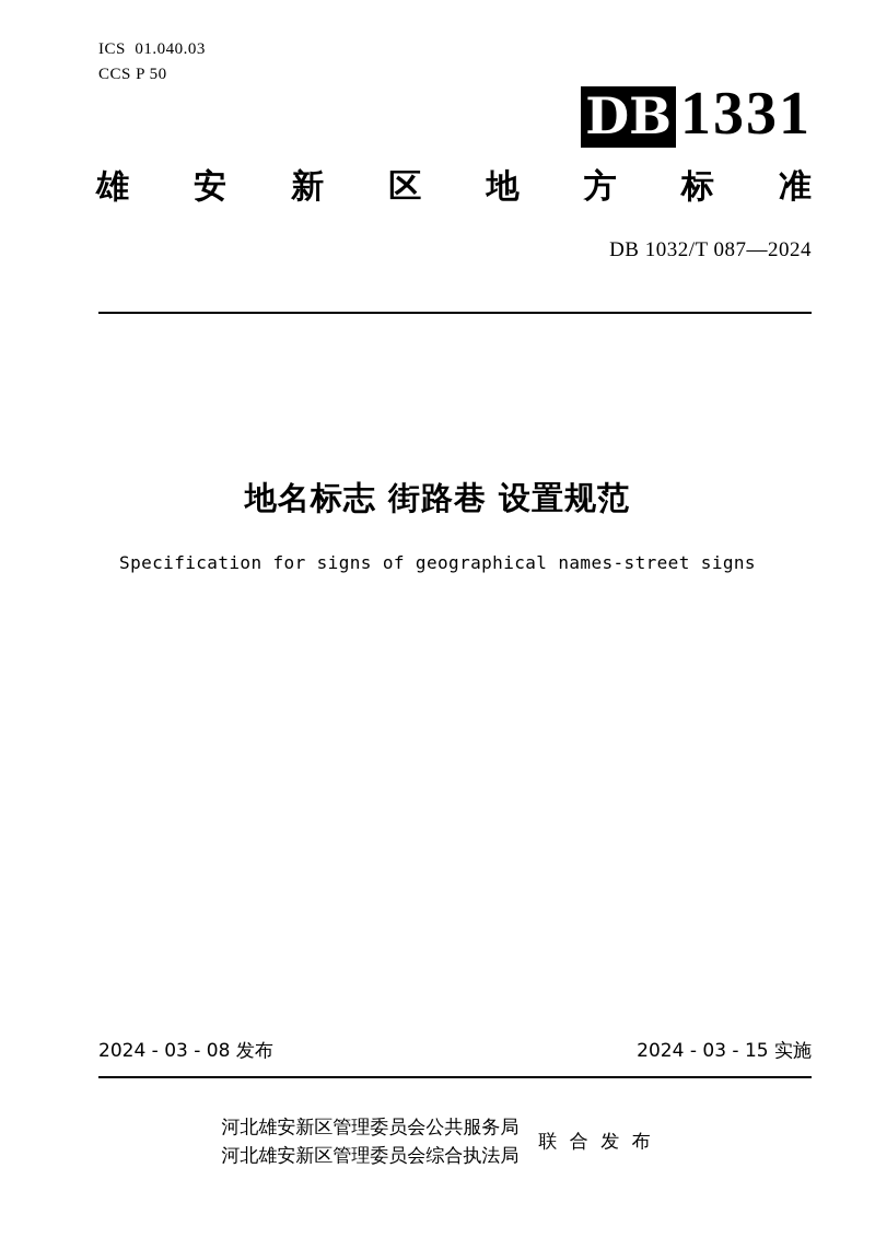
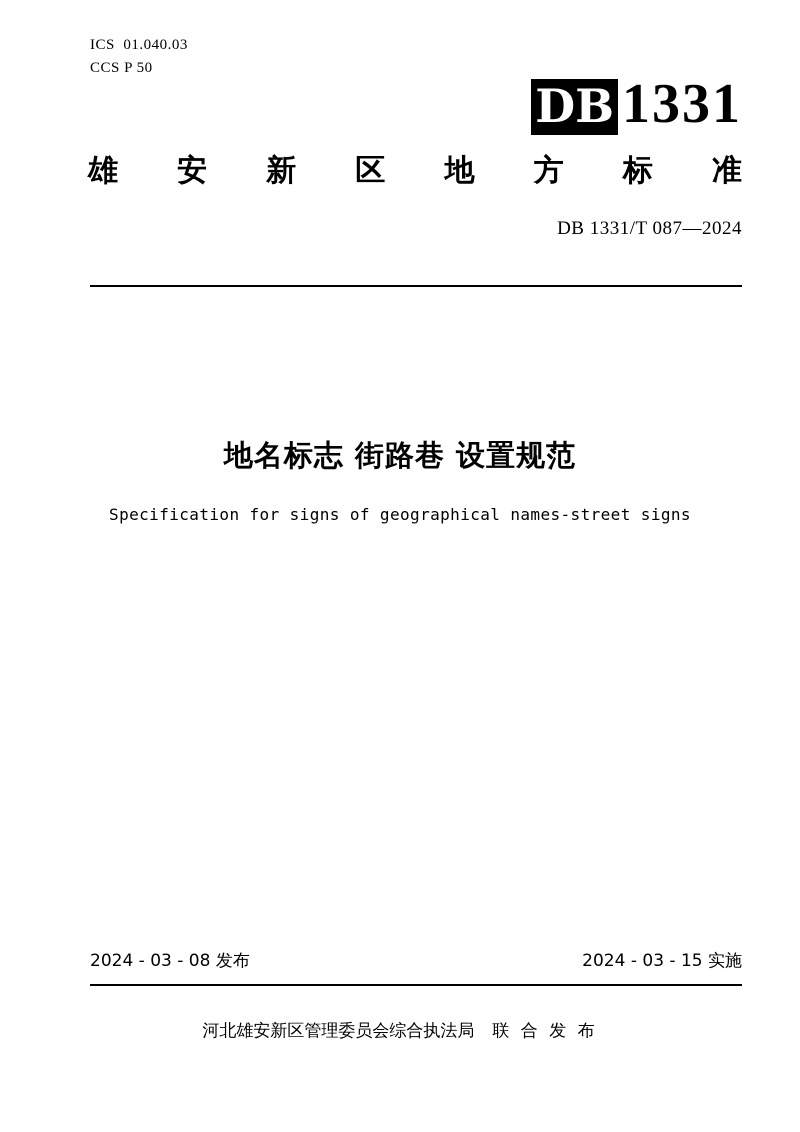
  ICS 01.040.03
  CCS P 50
  DB 1331
  雄安新区地方标准
- DB 1032/T 087—2024
+ DB 1331/T 087—2024
  地名标志 街路巷 设置规范
  Specification for signs of geographical names-street signs
  2024 - 03 - 08 发布
  2024 - 03 - 15 实施
- 河北雄安新区管理委员会公共服务局
  河北雄安新区管理委员会综合执法局
  联 合 发 布
